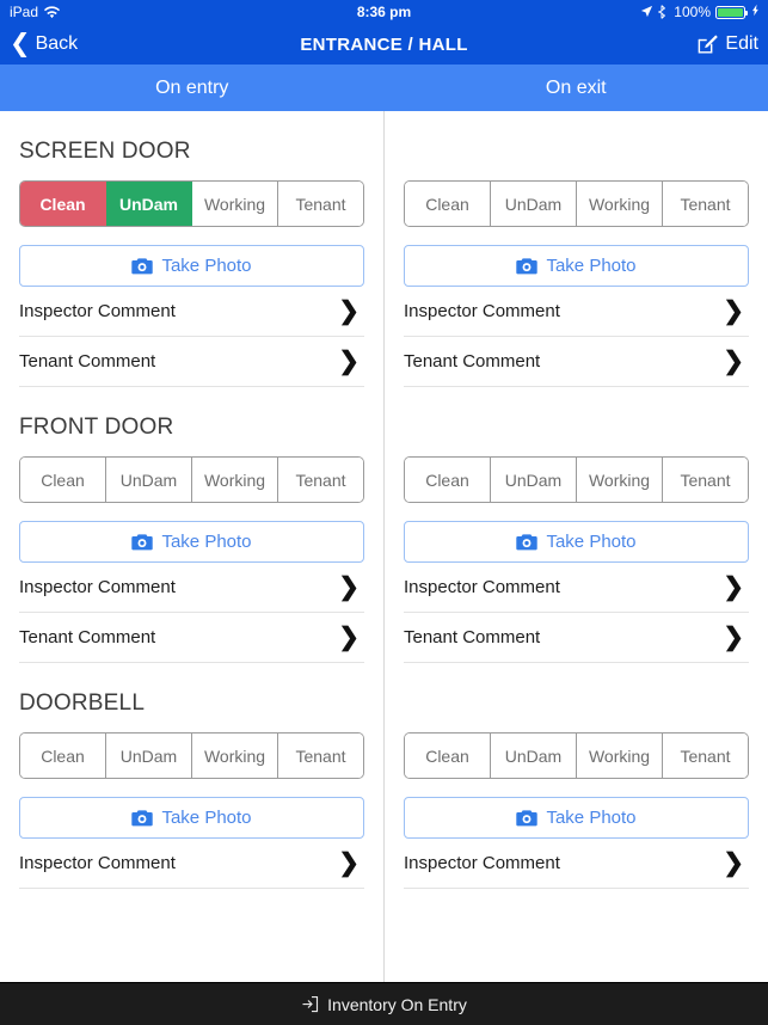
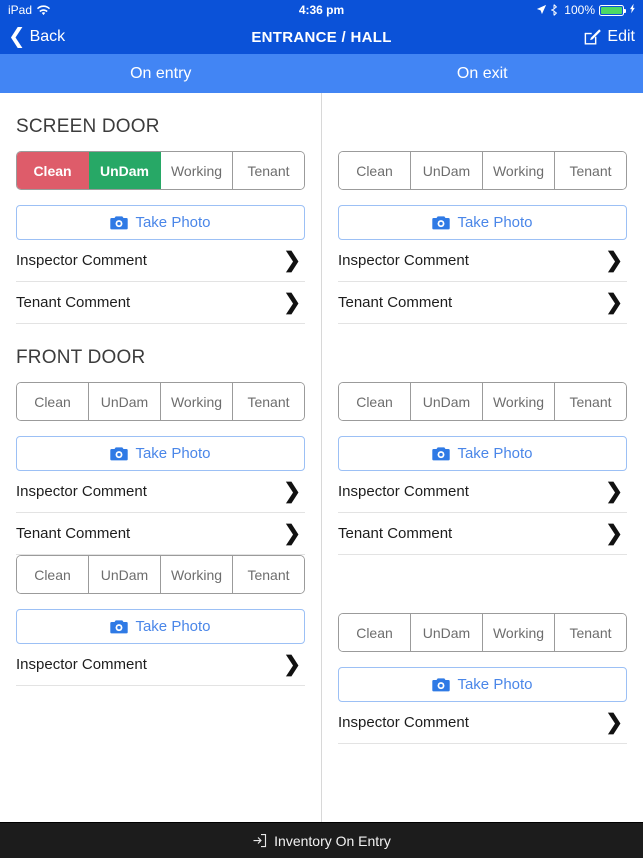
  iPad
- 8:36 pm
+ 4:36 pm
  100%
  ❮
  Back
  ENTRANCE / HALL
  Edit
  On entry
  On exit
  SCREEN DOOR
  Clean
  UnDam
  Working
  Tenant
  Take Photo
  Inspector Comment
  ❯
  Tenant Comment
  ❯
  FRONT DOOR
  Clean
  UnDam
  Working
  Tenant
  Take Photo
  Inspector Comment
  ❯
  Tenant Comment
  ❯
- DOORBELL
  Clean
  UnDam
  Working
  Tenant
  Take Photo
  Inspector Comment
  ❯
  Clean
  UnDam
  Working
  Tenant
  Take Photo
  Inspector Comment
  ❯
  Tenant Comment
  ❯
  Clean
  UnDam
  Working
  Tenant
  Take Photo
  Inspector Comment
  ❯
  Tenant Comment
  ❯
  Clean
  UnDam
  Working
  Tenant
  Take Photo
  Inspector Comment
  ❯
  Inventory On Entry
